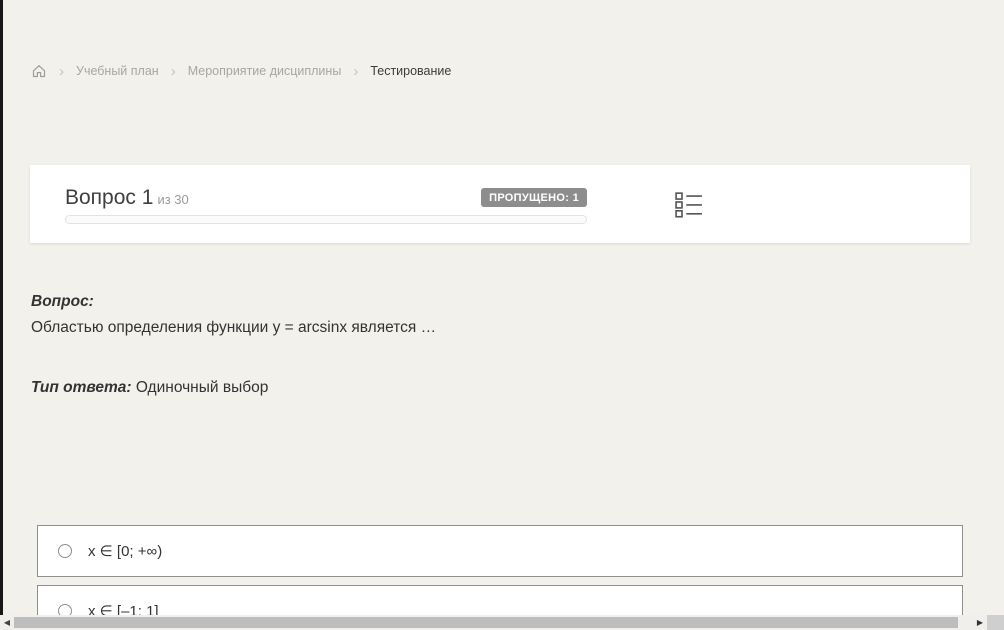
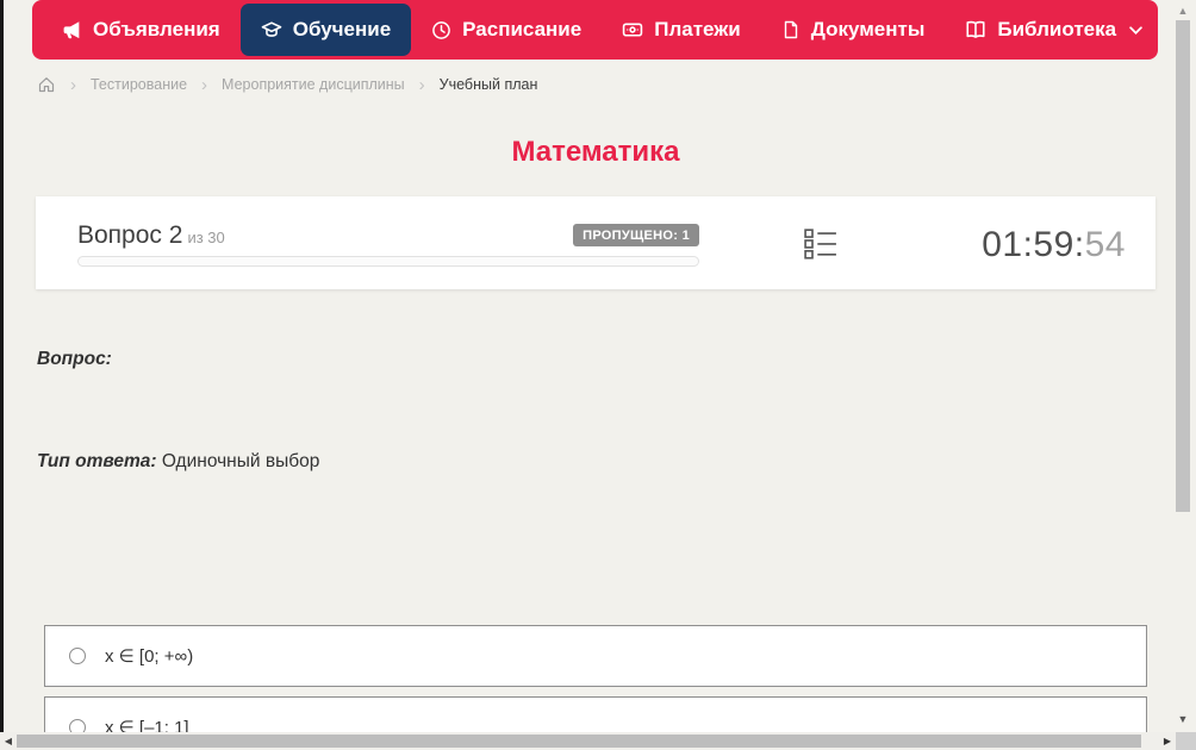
+ Объявления
+ Обучение
+ Расписание
+ Платежи
+ Документы
+ Библиотека
  ›
- Учебный план
+ Тестирование
  ›
  Мероприятие дисциплины
  ›
- Тестирование
+ Учебный план
+ Математика
- Вопрос 1 из 30
+ Вопрос 2 из 30
  ПРОПУЩЕНО: 1
+ 01:59:54
  Вопрос:
- Областью определения функции y = arcsinx является …
  Тип ответа: Одиночный выбор
  x ∈ [0; +∞)
  x ∈ [–1; 1]
+ ▲
+ ▼
  ◀
  ▶
